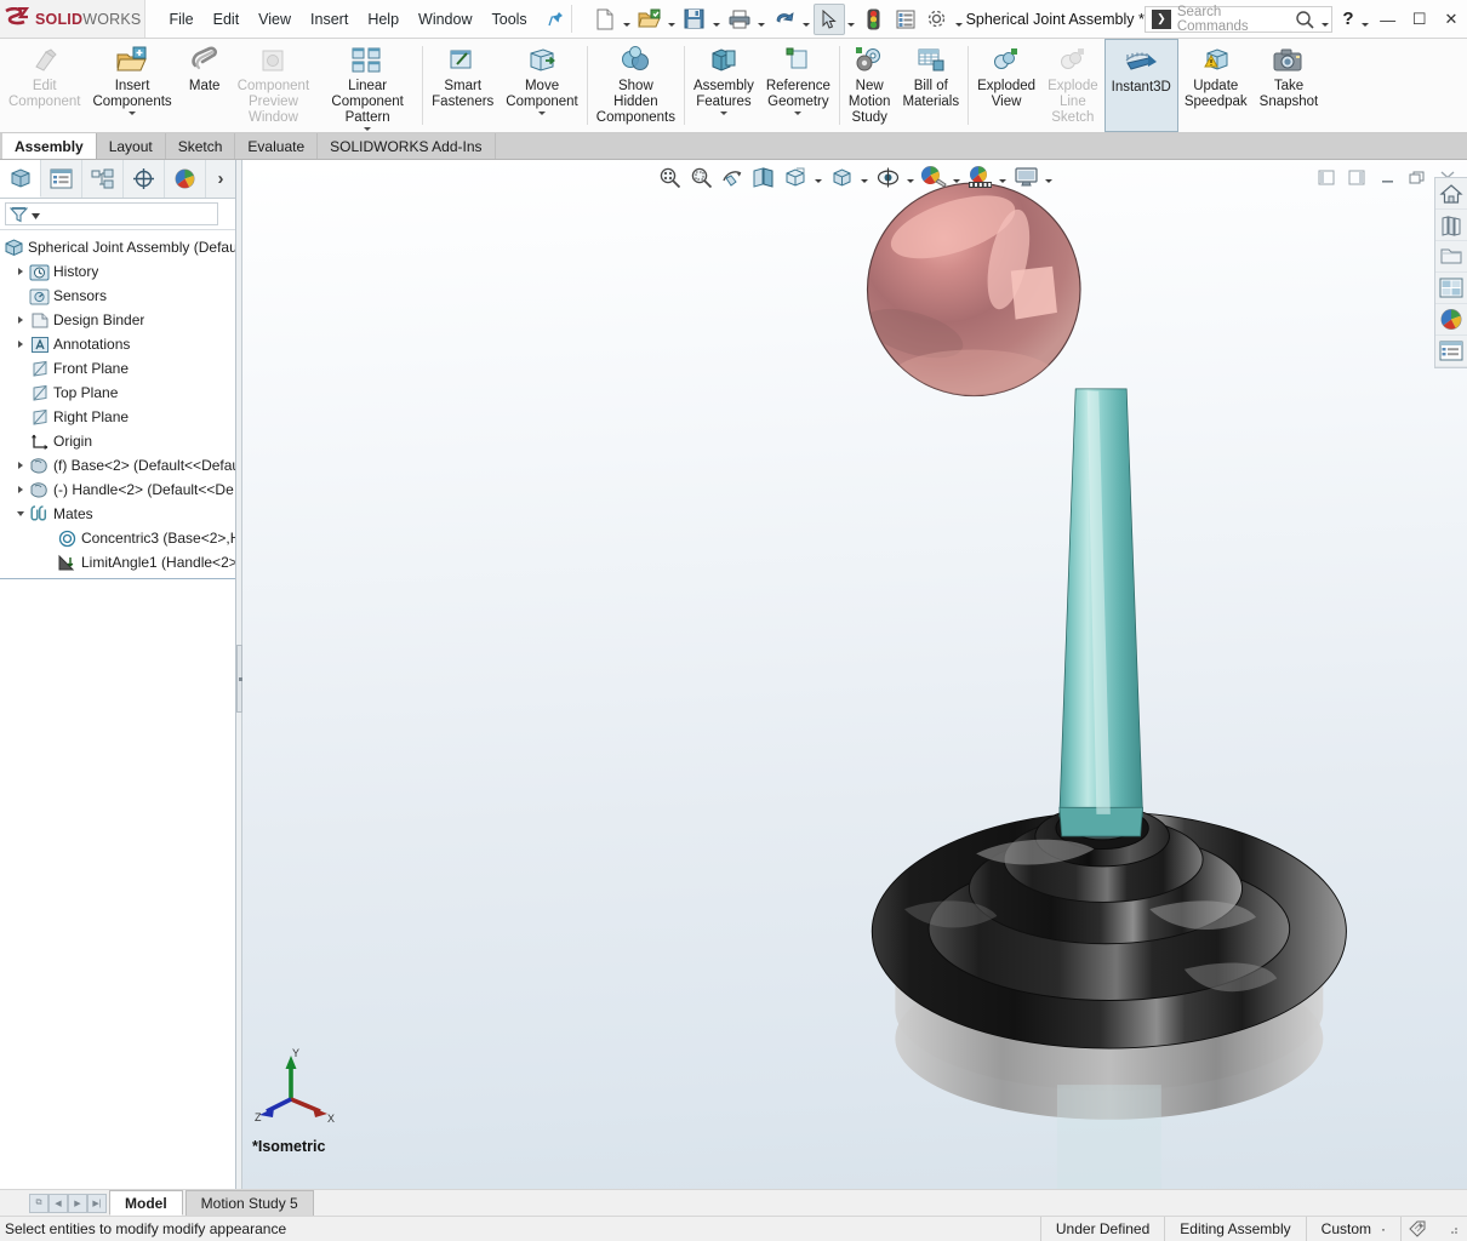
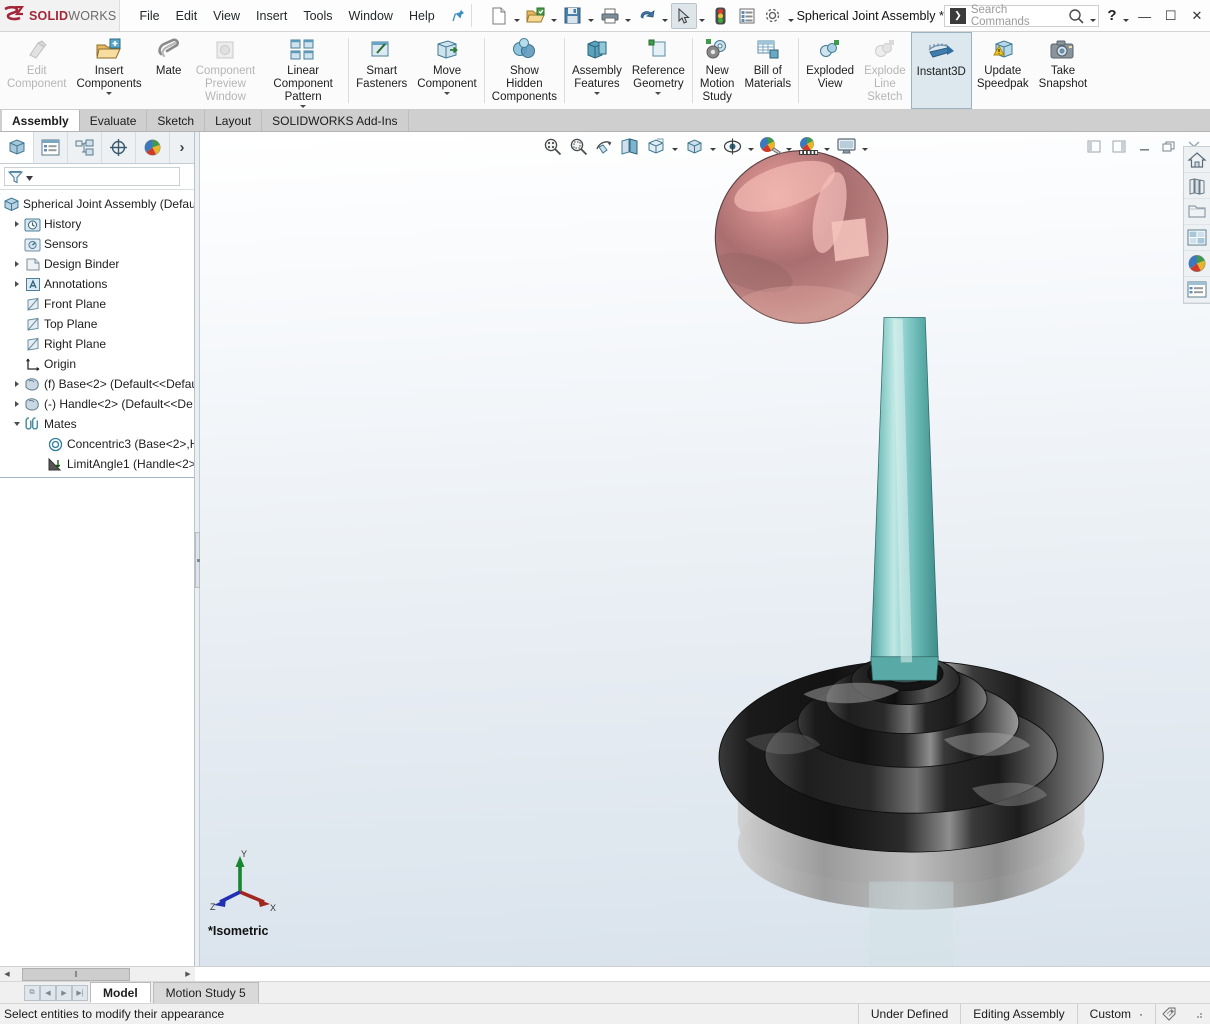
  SOLID
  WORKS
  File
  Edit
  View
  Insert
- Help
+ Tools
  Window
- Tools
+ Help
  Spherical Joint Assembly *
  ❯
  Search Commands
  ?
  —
  ☐
  ✕
  Edit
  Component
  Insert
  Components
  Mate
  Component
  Preview
  Window
  Linear Component
  Pattern
  Smart
  Fasteners
  Move
  Component
  Show
  Hidden
  Components
  Assembly
  Features
  Reference
  Geometry
  New
  Motion
  Study
  Bill of
  Materials
  Exploded
  View
  Explode
  Line
  Sketch
  Instant3D
  Update
  Speedpak
  Take
  Snapshot
  Assembly
- Layout
+ Evaluate
  Sketch
- Evaluate
+ Layout
  SOLIDWORKS Add-Ins
  ›
  Spherical Joint Assembly (Defau
  History
  Sensors
  Design Binder
  Annotations
  Front Plane
  Top Plane
  Right Plane
  Origin
  (f) Base<2> (Default<<Defa
  (-) Handle<2> (Default<<De
  Mates
  Concentric3 (Base<2>,
  LimitAngle1 (Handle<2>
  Y
  X
  Z
  *Isometric
+ ‖
  Model
  Motion Study 5
- Select entities to modify modify appearance
+ Select entities to modify their appearance
  Under Defined
  Editing Assembly
  Custom
  ·
